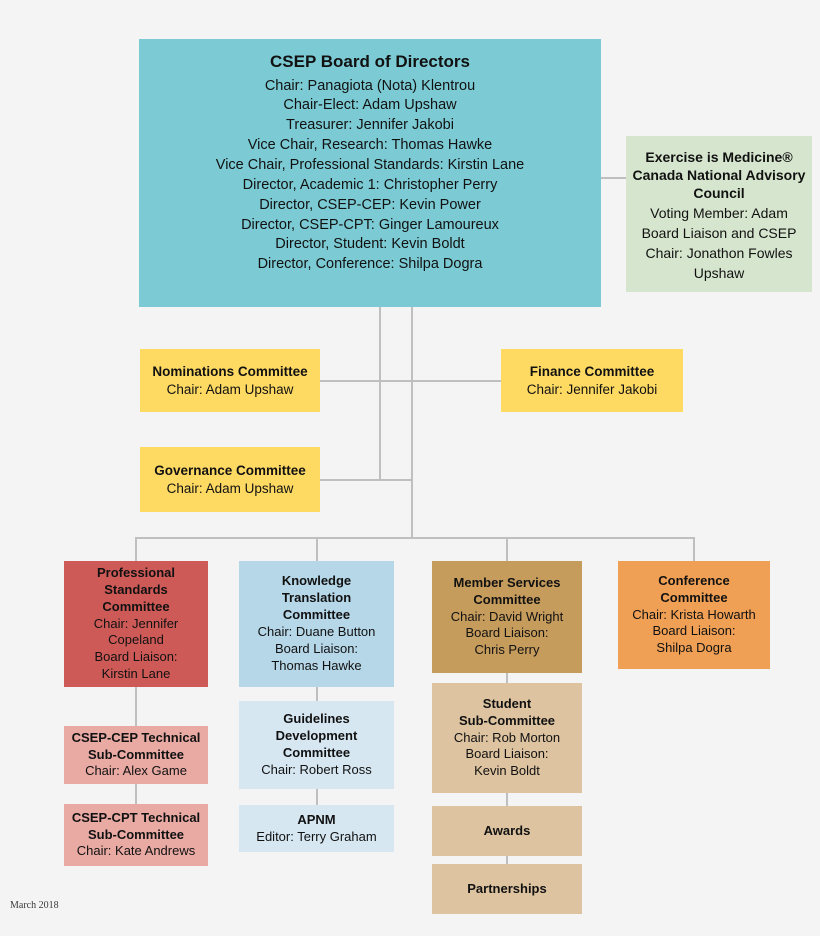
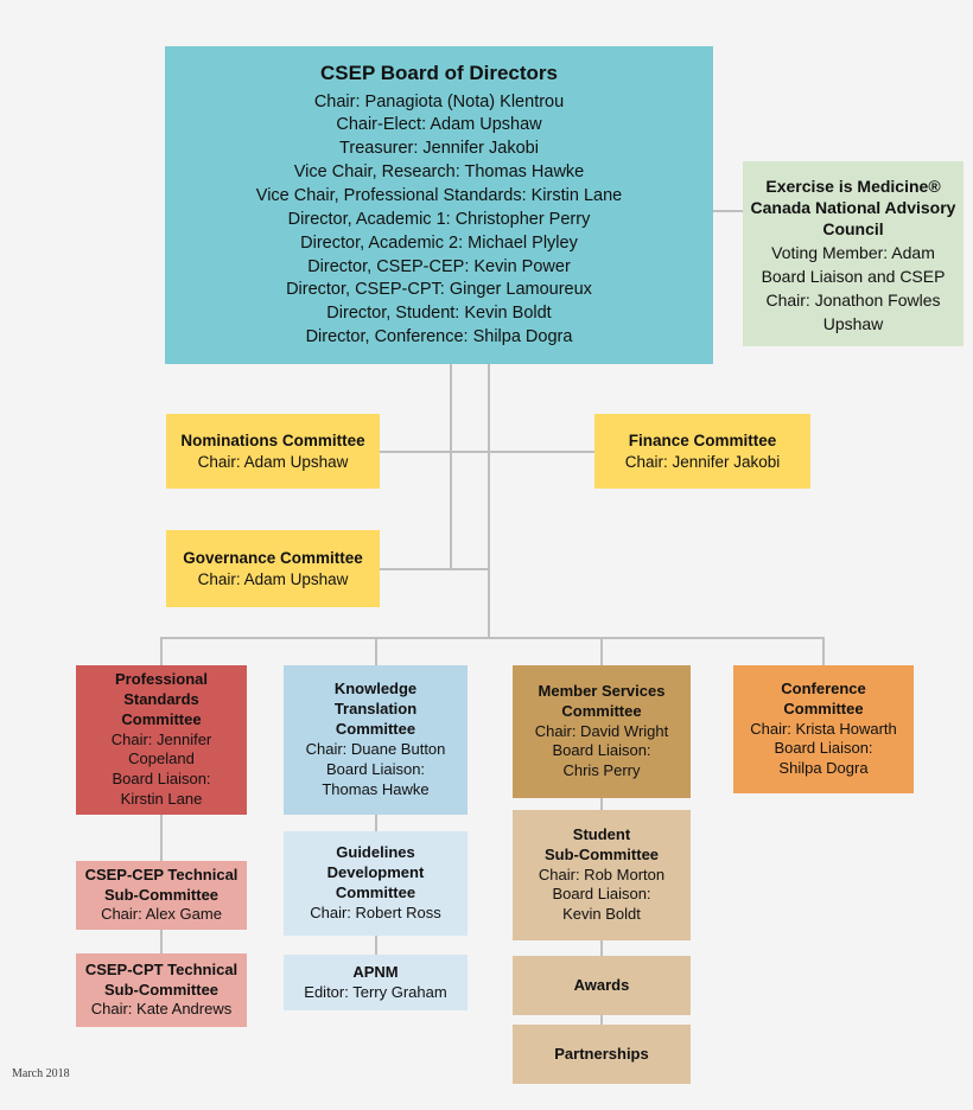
  CSEP Board of Directors
  Chair: Panagiota (Nota) Klentrou
  Chair-Elect: Adam Upshaw
  Treasurer: Jennifer Jakobi
  Vice Chair, Research: Thomas Hawke
  Vice Chair, Professional Standards: Kirstin Lane
  Director, Academic 1: Christopher Perry
+ Director, Academic 2: Michael Plyley
  Director, CSEP-CEP: Kevin Power
  Director, CSEP-CPT: Ginger Lamoureux
  Director, Student: Kevin Boldt
  Director, Conference: Shilpa Dogra
  Exercise is Medicine®
  Canada National Advisory
  Council
  Voting Member: Adam
  Board Liaison and CSEP
  Chair: Jonathon Fowles
  Upshaw
  Nominations Committee
  Chair: Adam Upshaw
  Finance Committee
  Chair: Jennifer Jakobi
  Governance Committee
  Chair: Adam Upshaw
  Professional
  Standards
  Committee
  Chair: Jennifer
  Copeland
  Board Liaison:
  Kirstin Lane
  CSEP-CEP Technical
  Sub-Committee
  Chair: Alex Game
  CSEP-CPT Technical
  Sub-Committee
  Chair: Kate Andrews
  Knowledge
  Translation
  Committee
  Chair: Duane Button
  Board Liaison:
  Thomas Hawke
  Guidelines
  Development
  Committee
  Chair: Robert Ross
  APNM
  Editor: Terry Graham
  Member Services
  Committee
  Chair: David Wright
  Board Liaison:
  Chris Perry
  Student
  Sub-Committee
  Chair: Rob Morton
  Board Liaison:
  Kevin Boldt
  Awards
  Partnerships
  Conference
  Committee
  Chair: Krista Howarth
  Board Liaison:
  Shilpa Dogra
  March 2018
